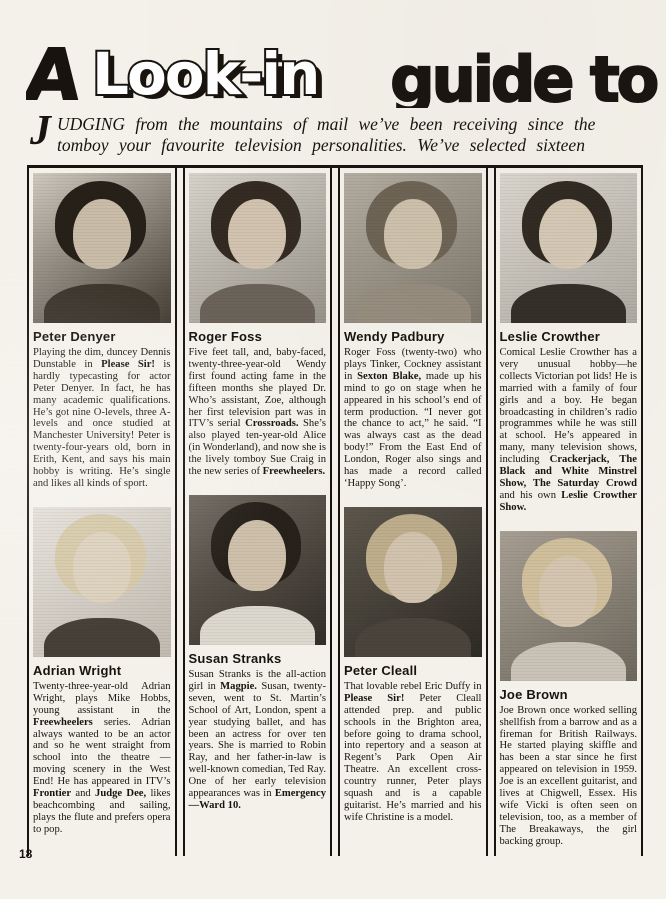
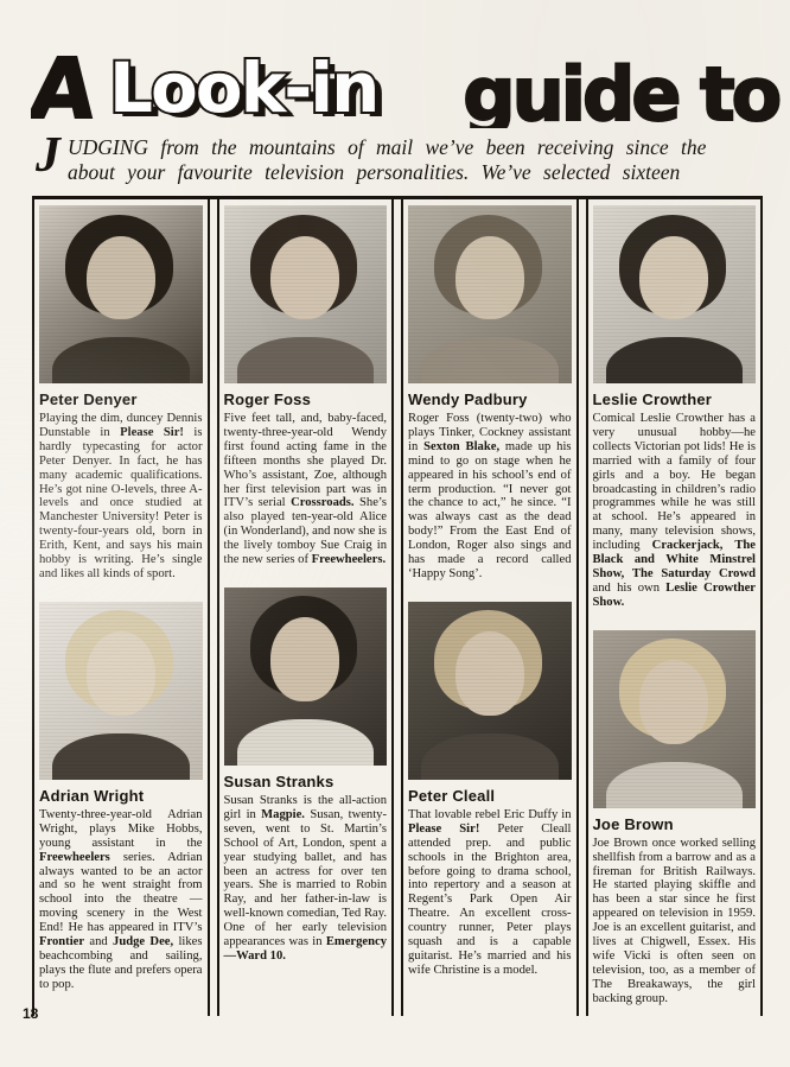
  Look-in
  guide to
  J
  UDGING from the mountains of mail we’ve been receiving since the
- tomboy your favourite television personalities. We’ve selected sixteen
+ about your favourite television personalities. We’ve selected sixteen
  Peter Denyer
  Playing the dim, duncey Dennis Dunstable in Please Sir! is hardly typecasting for actor Peter Denyer. In fact, he has many academic qualifications. He’s got nine O-levels, three A-levels and once studied at Manchester University! Peter is twenty-four-years old, born in Erith, Kent, and says his main hobby is writing. He’s single and likes all kinds of sport.
  Adrian Wright
  Twenty-three-year-old Adrian Wright, plays Mike Hobbs, young assistant in the Freewheelers series. Adrian always wanted to be an actor and so he went straight from school into the theatre — moving scenery in the West End! He has appeared in ITV’s Frontier and Judge Dee, likes beachcombing and sailing, plays the flute and prefers opera to pop.
  Roger Foss
  Five feet tall, and, baby-faced, twenty-three-year-old Wendy first found acting fame in the fifteen months she played Dr. Who’s assistant, Zoe, although her first television part was in ITV’s serial Crossroads. She’s also played ten-year-old Alice (in Wonderland), and now she is the lively tomboy Sue Craig in the new series of Freewheelers.
  Susan Stranks
  Susan Stranks is the all-action girl in Magpie. Susan, twenty-seven, went to St. Martin’s School of Art, London, spent a year studying ballet, and has been an actress for over ten years. She is married to Robin Ray, and her father-in-law is well-known comedian, Ted Ray. One of her early television appearances was in Emergency—Ward 10.
  Wendy Padbury
- Roger Foss (twenty-two) who plays Tinker, Cockney assistant in Sexton Blake, made up his mind to go on stage when he appeared in his school’s end of term production. “I never got the chance to act,” he said. “I was always cast as the dead body!” From the East End of London, Roger also sings and has made a record called ‘Happy Song’.
+ Roger Foss (twenty-two) who plays Tinker, Cockney assistant in Sexton Blake, made up his mind to go on stage when he appeared in his school’s end of term production. “I never got the chance to act,” he since. “I was always cast as the dead body!” From the East End of London, Roger also sings and has made a record called ‘Happy Song’.
  Peter Cleall
  That lovable rebel Eric Duffy in Please Sir! Peter Cleall attended prep. and public schools in the Brighton area, before going to drama school, into repertory and a season at Regent’s Park Open Air Theatre. An excellent cross-country runner, Peter plays squash and is a capable guitarist. He’s married and his wife Christine is a model.
  Leslie Crowther
  Comical Leslie Crowther has a very unusual hobby—he collects Victorian pot lids! He is married with a family of four girls and a boy. He began broadcasting in children’s radio programmes while he was still at school. He’s appeared in many, many television shows, including Crackerjack, The Black and White Minstrel Show, The Saturday Crowd and his own Leslie Crowther Show.
  Joe Brown
  Joe Brown once worked selling shellfish from a barrow and as a fireman for British Railways. He started playing skiffle and has been a star since he first appeared on television in 1959. Joe is an excellent guitarist, and lives at Chigwell, Essex. His wife Vicki is often seen on television, too, as a member of The Breakaways, the girl backing group.
  18
